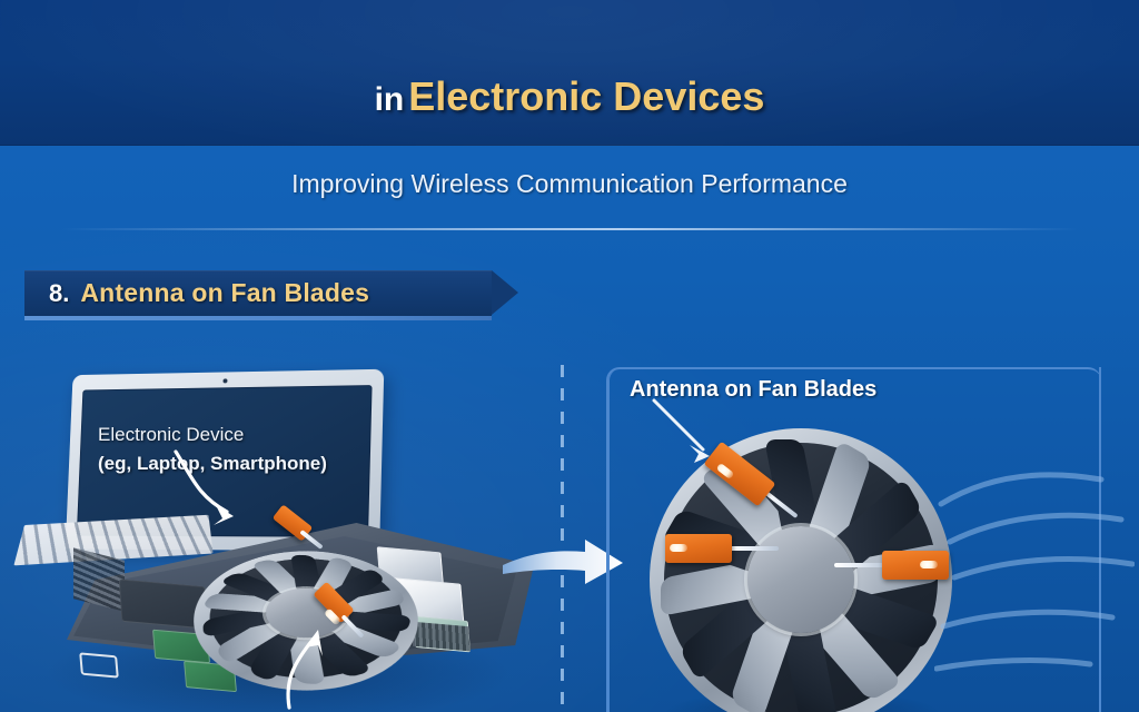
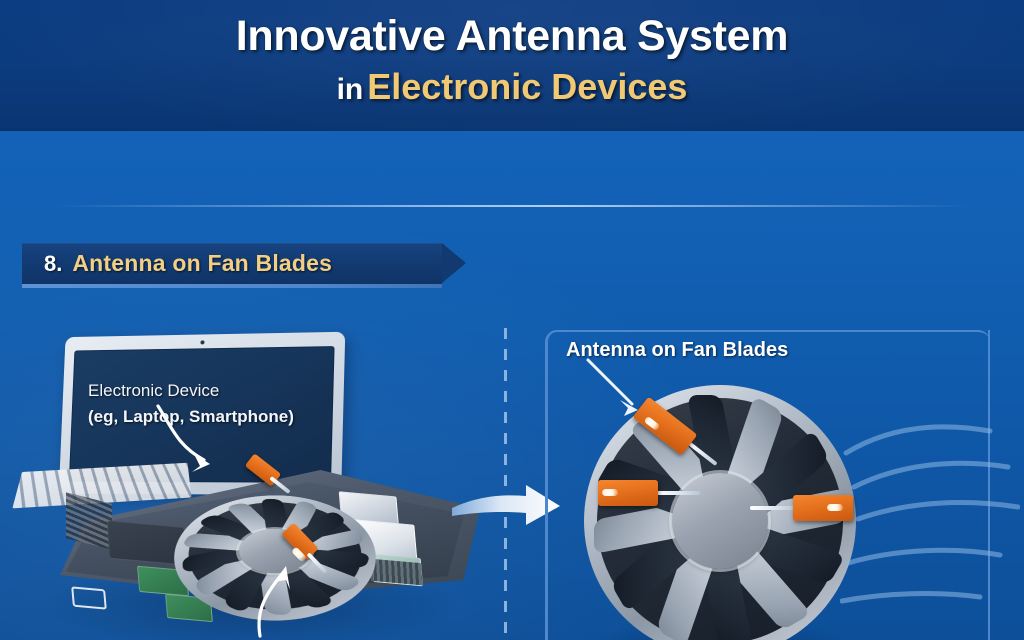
+ Innovative Antenna System
  in Electronic Devices
- Improving Wireless Communication Performance
  8.
  Antenna on Fan Blades
  Electronic Device
  (eg, Laptp, Smartphone)
  Antenna on Fan Blades
